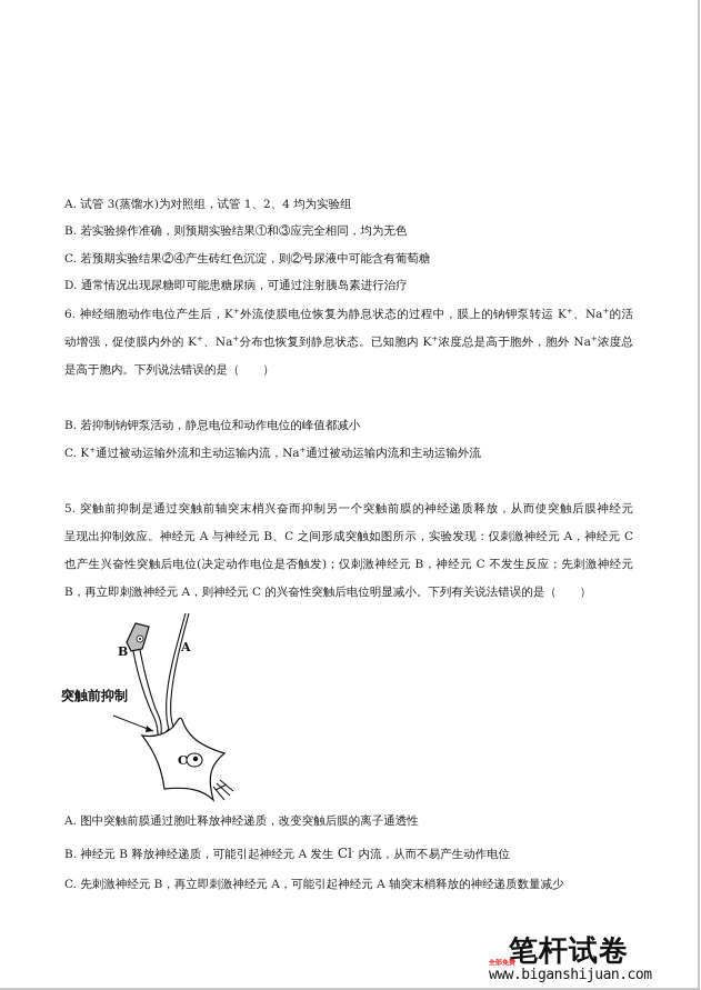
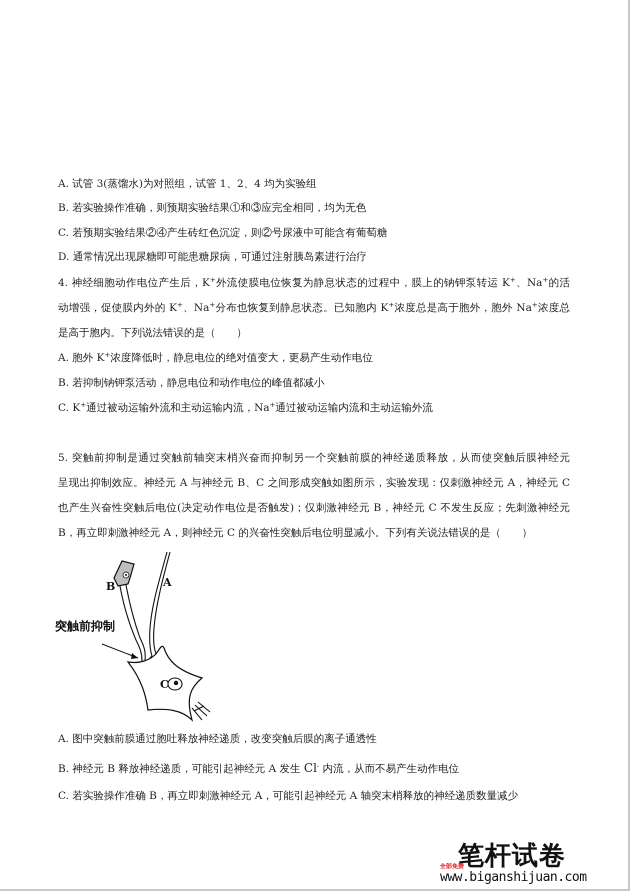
  A. 试管 3(蒸馏水)为对照组，试管 1、2、4 均为实验组
  B. 若实验操作准确，则预期实验结果①和③应完全相同，均为无色
  C. 若预期实验结果②④产生砖红色沉淀，则②号尿液中可能含有葡萄糖
  D. 通常情况出现尿糖即可能患糖尿病，可通过注射胰岛素进行治疗
- 6. 神经细胞动作电位产生后，K+外流使膜电位恢复为静息状态的过程中，膜上的钠钾泵转运 K+、Na+的活
+ 4. 神经细胞动作电位产生后，K+外流使膜电位恢复为静息状态的过程中，膜上的钠钾泵转运 K+、Na+的活
  动增强，促使膜内外的 K+、Na+分布也恢复到静息状态。已知胞内 K+浓度总是高于胞外，胞外 Na+浓度总
  是高于胞内。下列说法错误的是（ ）
+ A. 胞外 K+浓度降低时，静息电位的绝对值变大，更易产生动作电位
  B. 若抑制钠钾泵活动，静息电位和动作电位的峰值都减小
  C. K+通过被动运输外流和主动运输内流，Na+通过被动运输内流和主动运输外流
  5. 突触前抑制是通过突触前轴突末梢兴奋而抑制另一个突触前膜的神经递质释放，从而使突触后膜神经元
  呈现出抑制效应。神经元 A 与神经元 B、C 之间形成突触如图所示，实验发现：仅刺激神经元 A，神经元 C
  也产生兴奋性突触后电位(决定动作电位是否触发)；仅刺激神经元 B，神经元 C 不发生反应；先刺激神经元
  B，再立即刺激神经元 A，则神经元 C 的兴奋性突触后电位明显减小。下列有关说法错误的是（ ）
  B
  A
  C
  突触前抑制
  A. 图中突触前膜通过胞吐释放神经递质，改变突触后膜的离子通透性
  B. 神经元 B 释放神经递质，可能引起神经元 A 发生 Cl- 内流，从而不易产生动作电位
- C. 先刺激神经元 B，再立即刺激神经元 A，可能引起神经元 A 轴突末梢释放的神经递质数量减少
+ C. 若实验操作准确 B，再立即刺激神经元 A，可能引起神经元 A 轴突末梢释放的神经递质数量减少
  笔杆试卷
  www.biganshijuan.com
